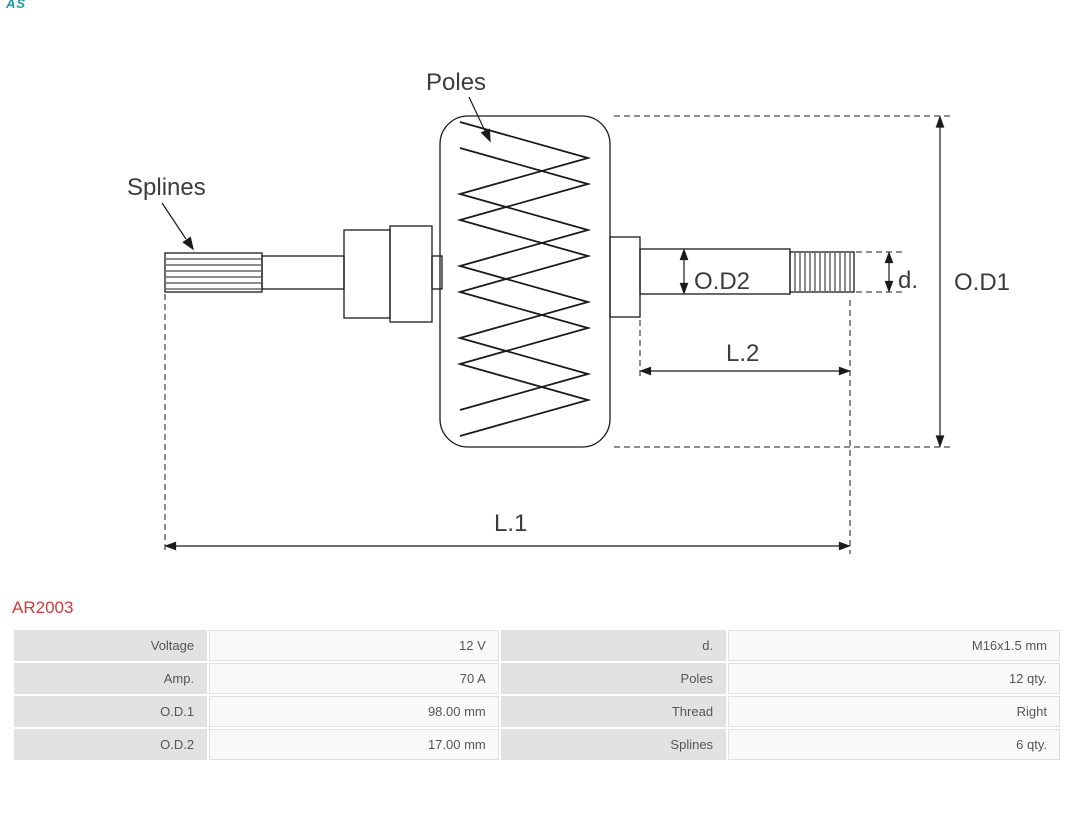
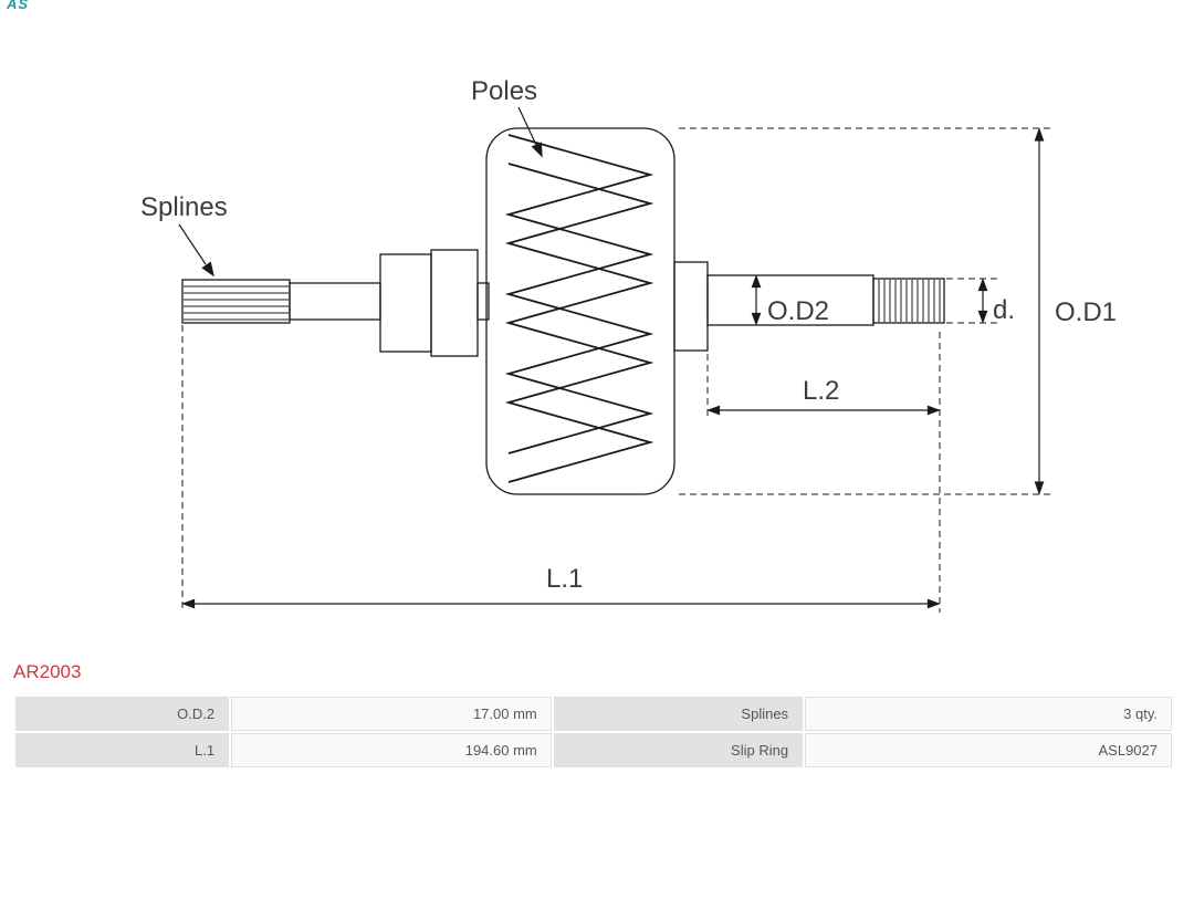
  AS
  Poles
  Splines
  O.D2
  L.2
  d.
  O.D1
  L.1
  AR2003
- Voltage	12 V	d.	M16x1.5 mm
- Amp.	70 A	Poles	12 qty.
- O.D.1	98.00 mm	Thread	Right
- O.D.2	17.00 mm	Splines	6 qty.
+ O.D.2	17.00 mm	Splines	3 qty.
+ L.1	194.60 mm	Slip Ring	ASL9027
